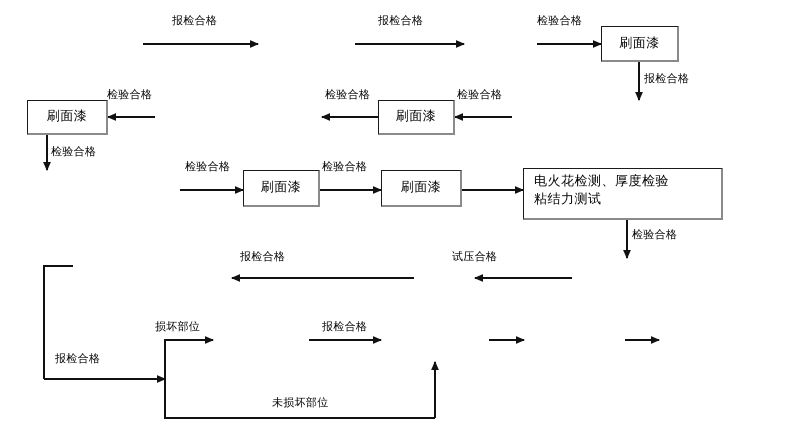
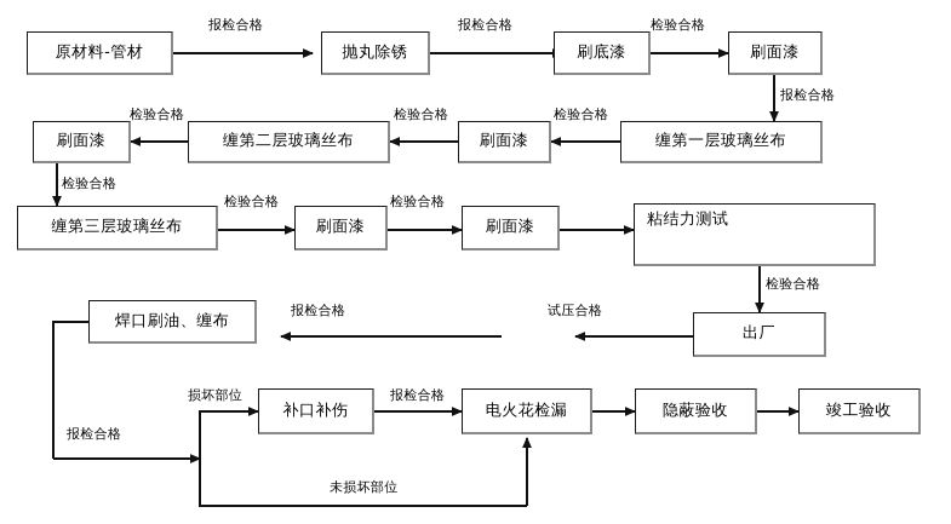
+ 原材料-管材
+ 抛丸除锈
+ 刷底漆
  刷面漆
+ 缠第一层玻璃丝布
  刷面漆
+ 缠第二层玻璃丝布
  刷面漆
+ 缠第三层玻璃丝布
  刷面漆
  刷面漆
- 电火花检测、厚度检验
  粘结力测试
+ 出厂
+ 焊口刷油、缠布
+ 补口补伤
+ 电火花检漏
+ 隐蔽验收
+ 竣工验收
  报检合格
  报检合格
  检验合格
  报检合格
  检验合格
  检验合格
  检验合格
  检验合格
  检验合格
  检验合格
  检验合格
  试压合格
  报检合格
  损坏部位
  报检合格
  报检合格
  未损坏部位
